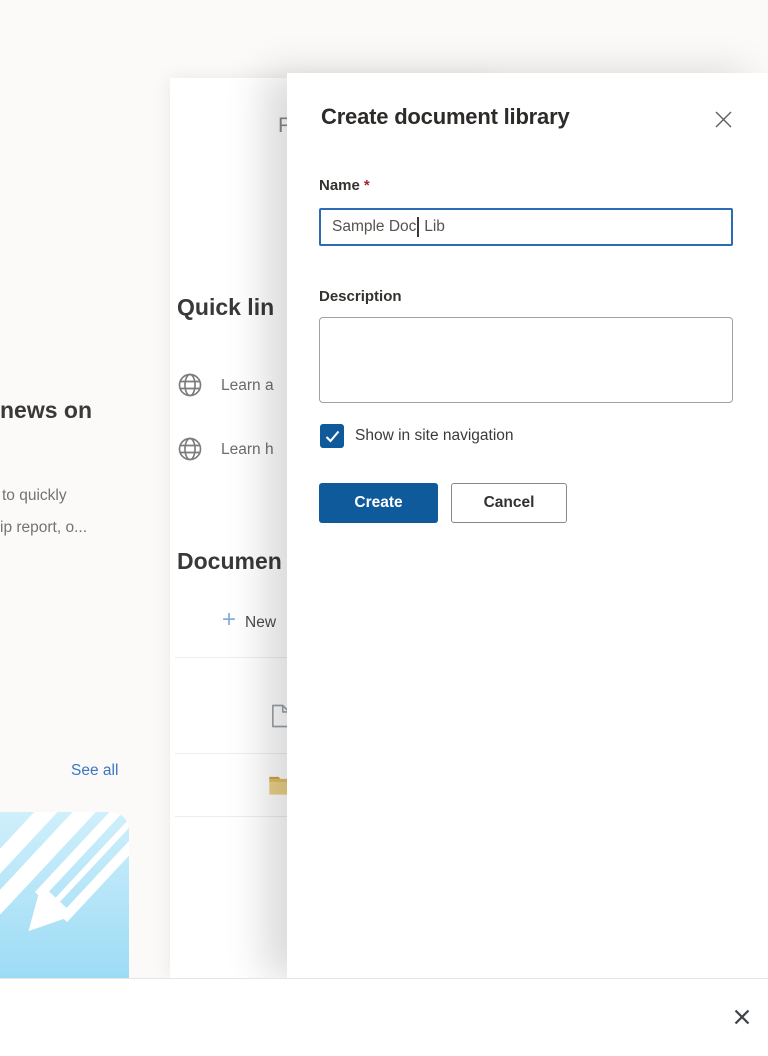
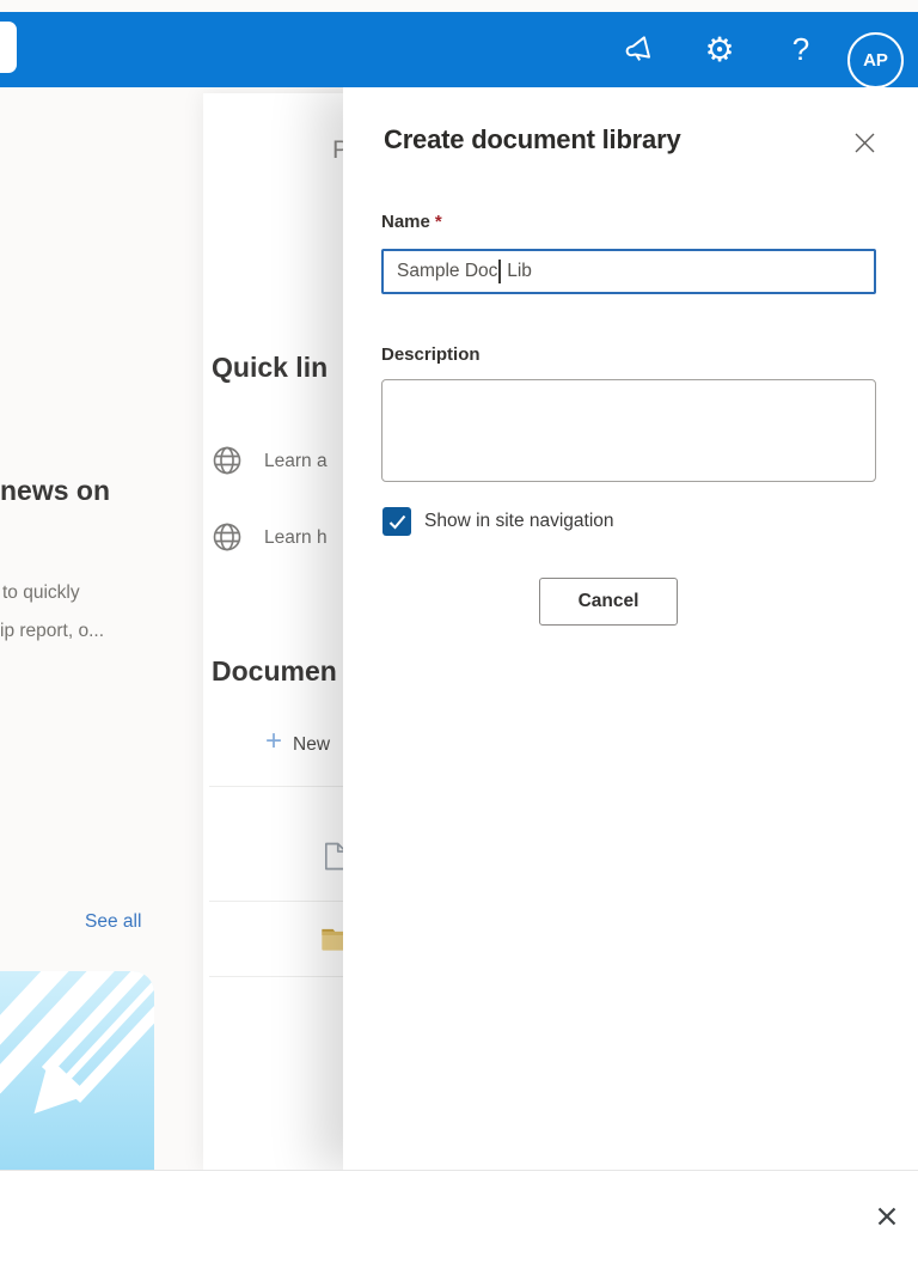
  news on
  to quickly
  ip report, o...
  See all
  Quick lin
  Learn a
  Learn h
  Documen
  +
  New
  P
  Create document library
  Name *
  Sample Doc
  Lib
  Description
  Show in site navigation
- Create
  Cancel
+ ⚙
+ ?
+ AP
